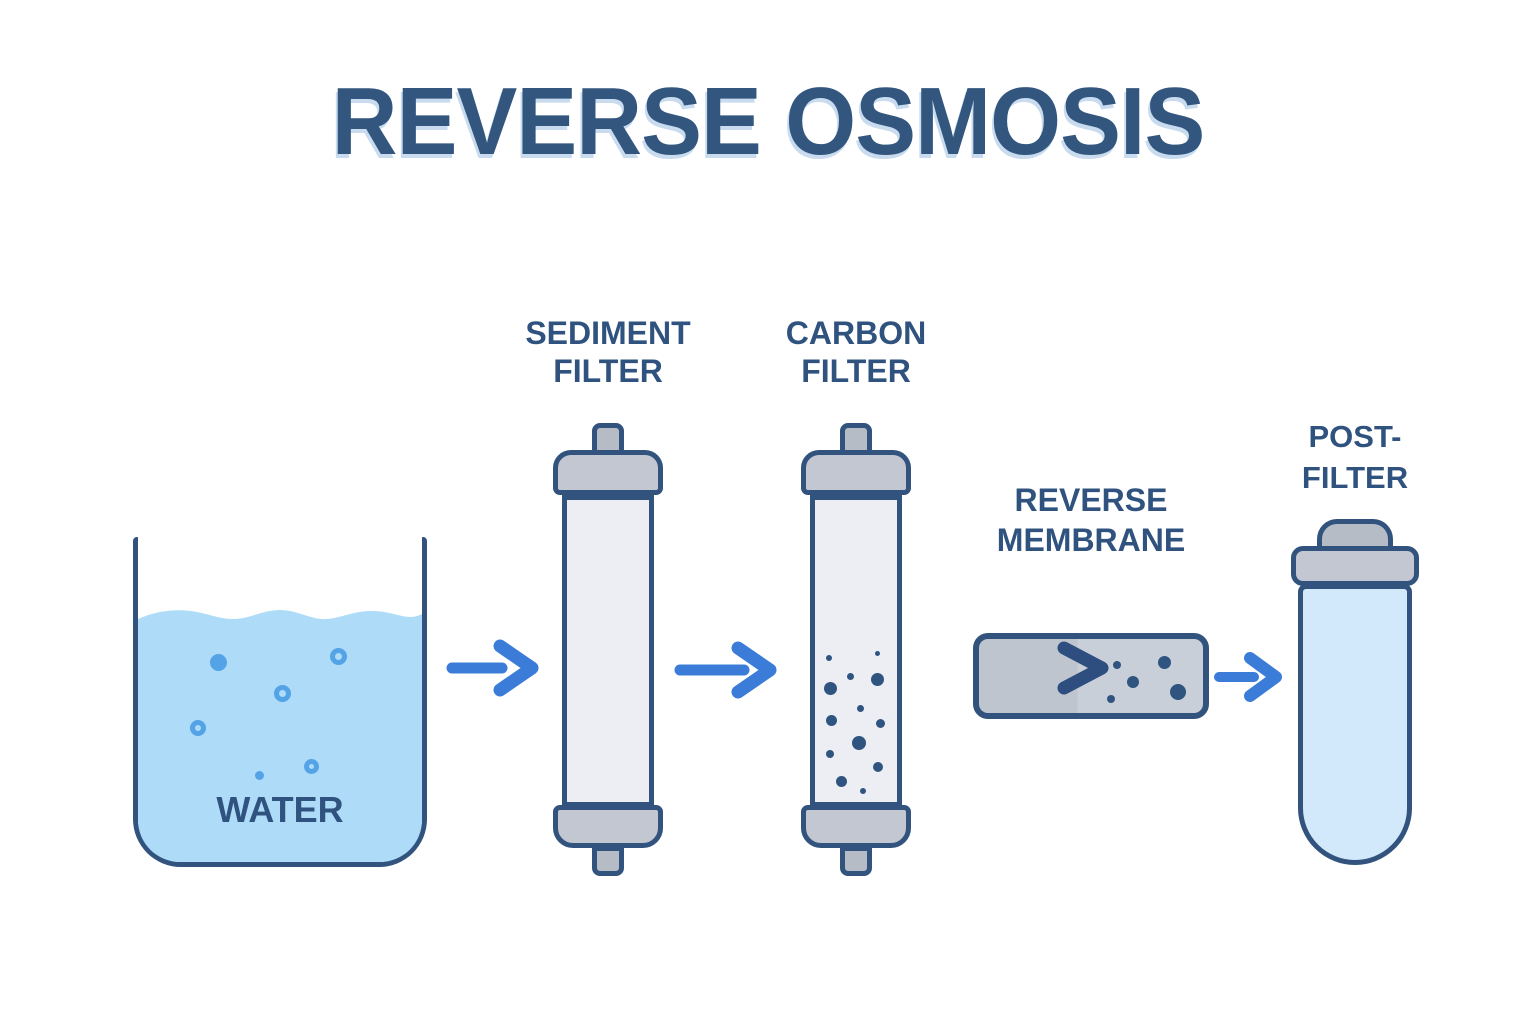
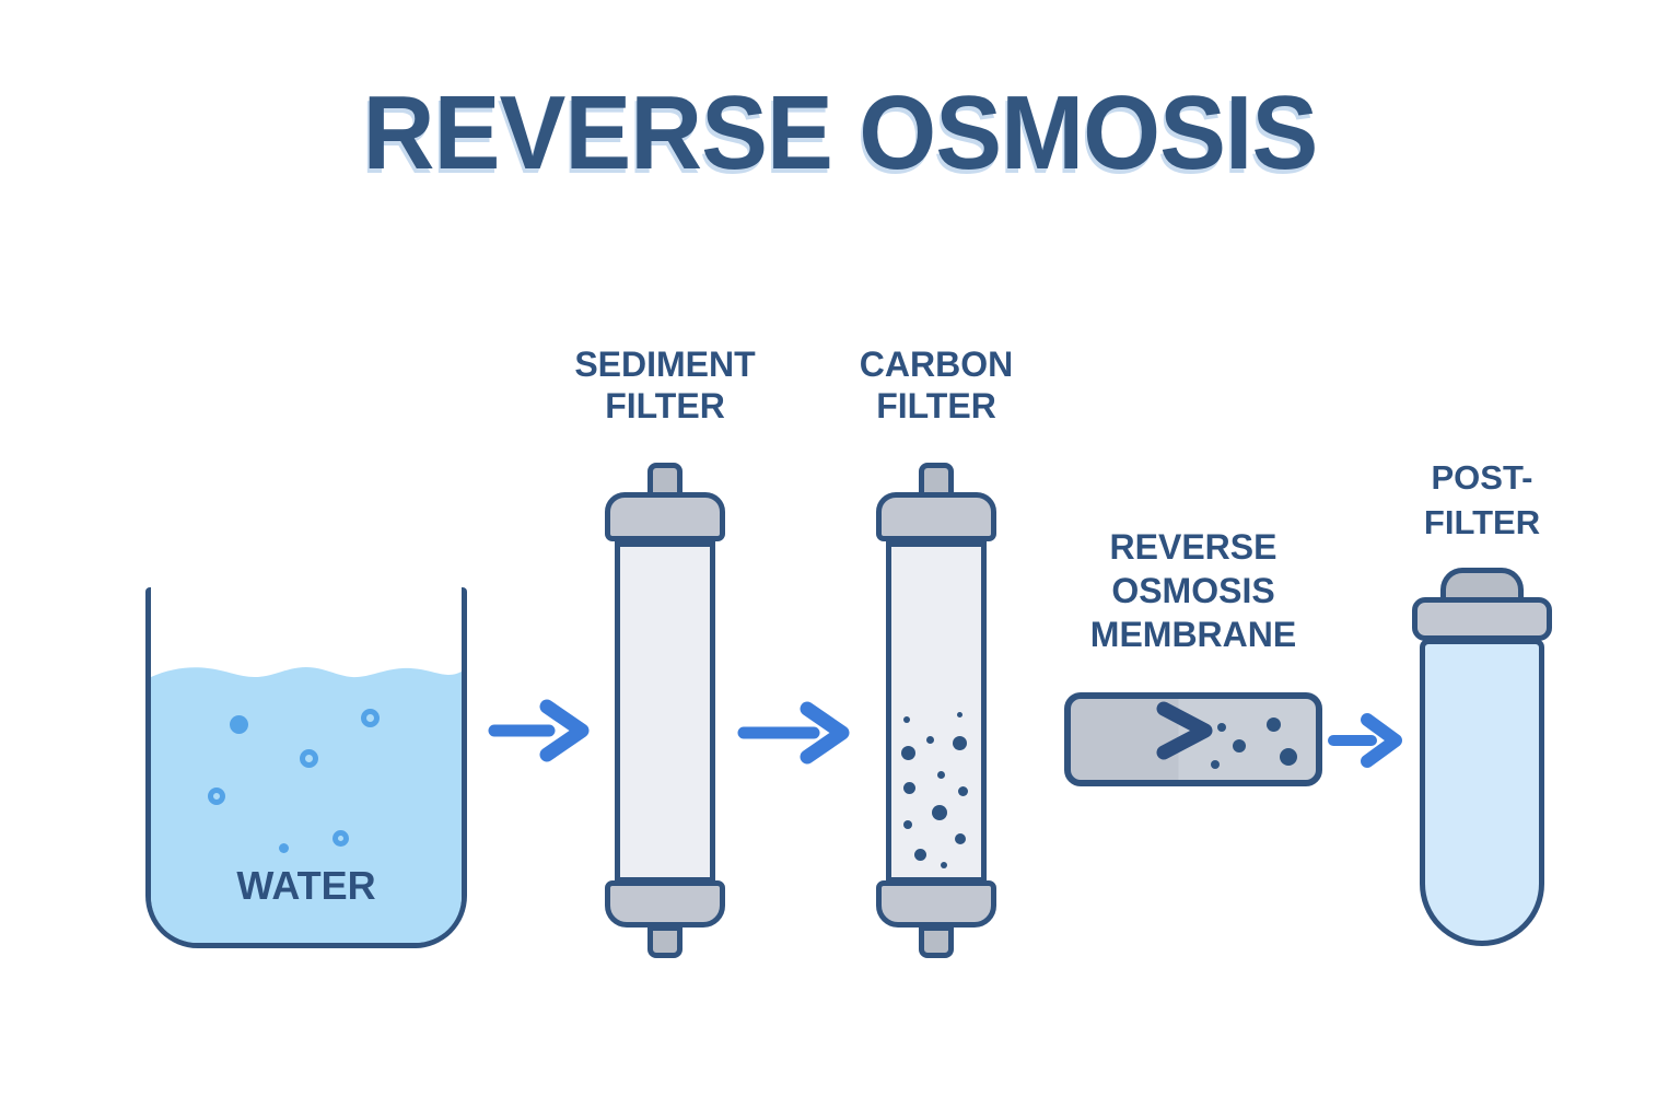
  REVERSE OSMOSIS
  SEDIMENT
  FILTER
  CARBON
  FILTER
  REVERSE
+ OSMOSIS
  MEMBRANE
  POST-
  FILTER
  WATER
